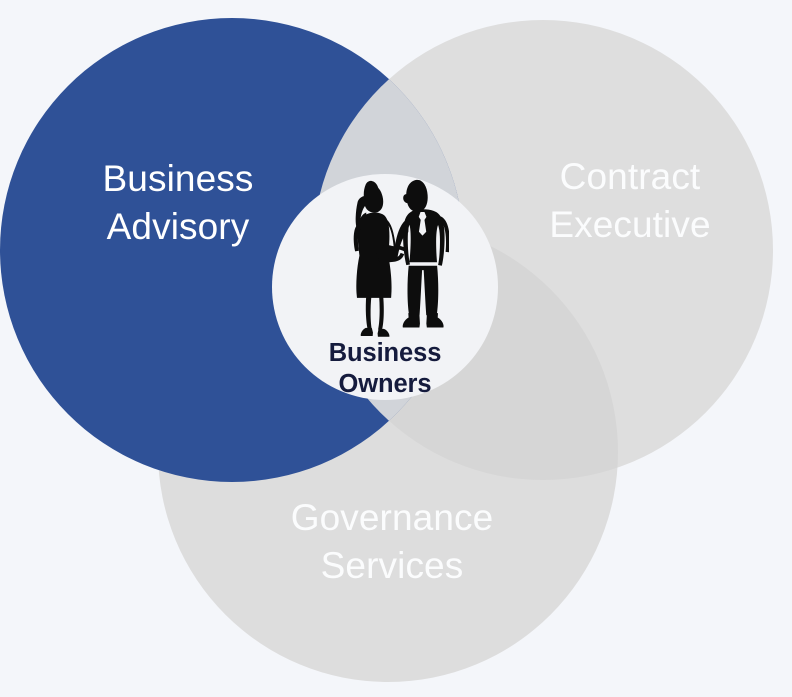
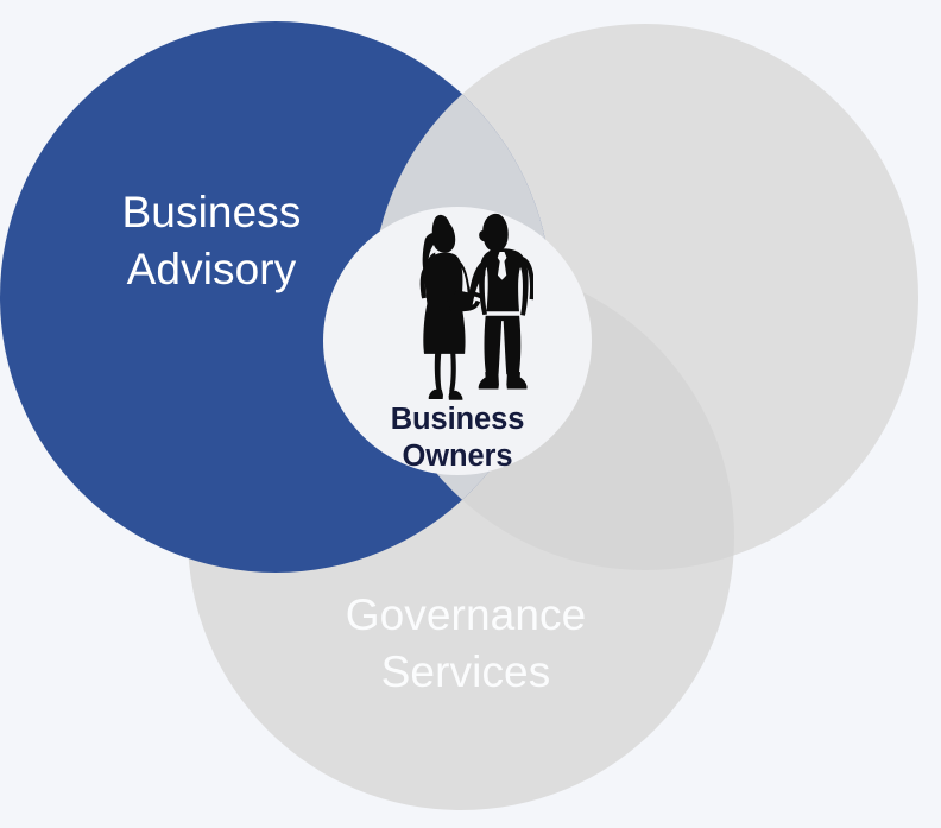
  Business
  Advisory
- Contract
- Executive
  Governance
  Services
  Business
  Owners
